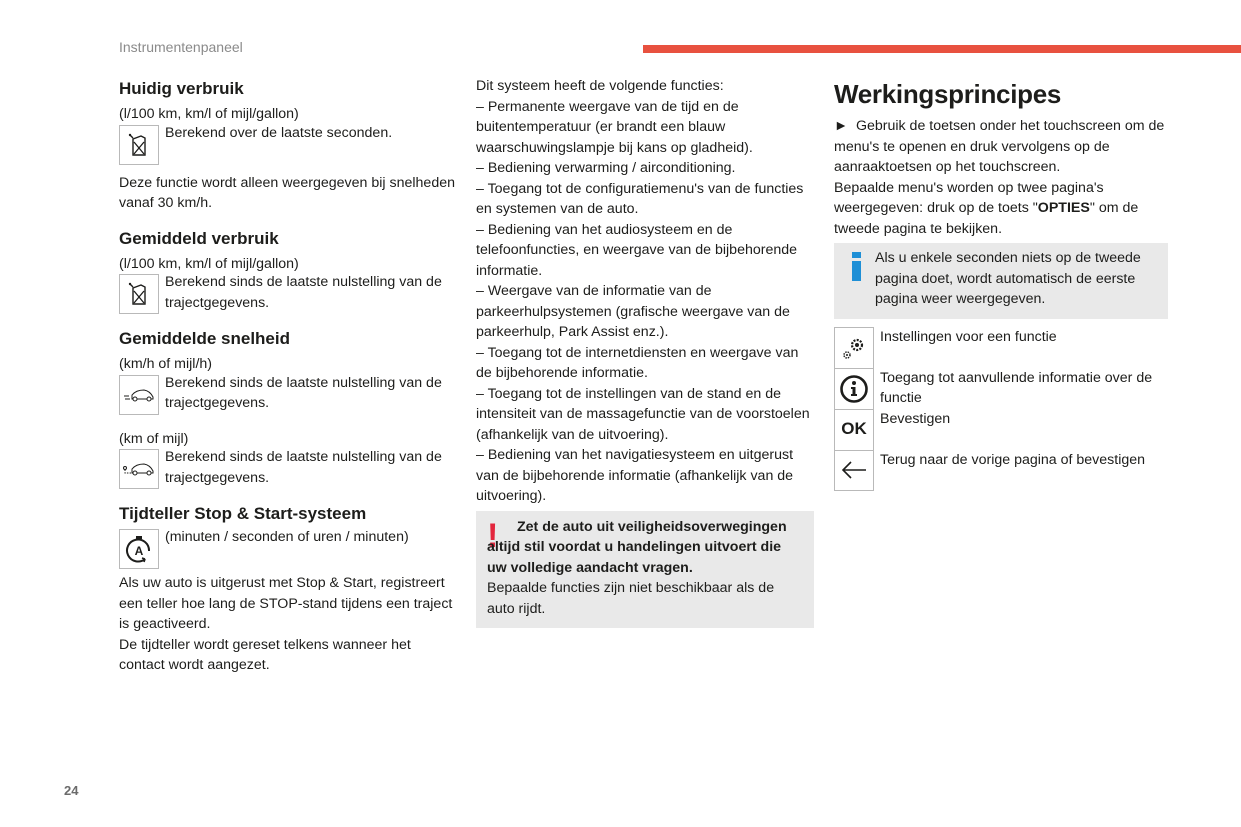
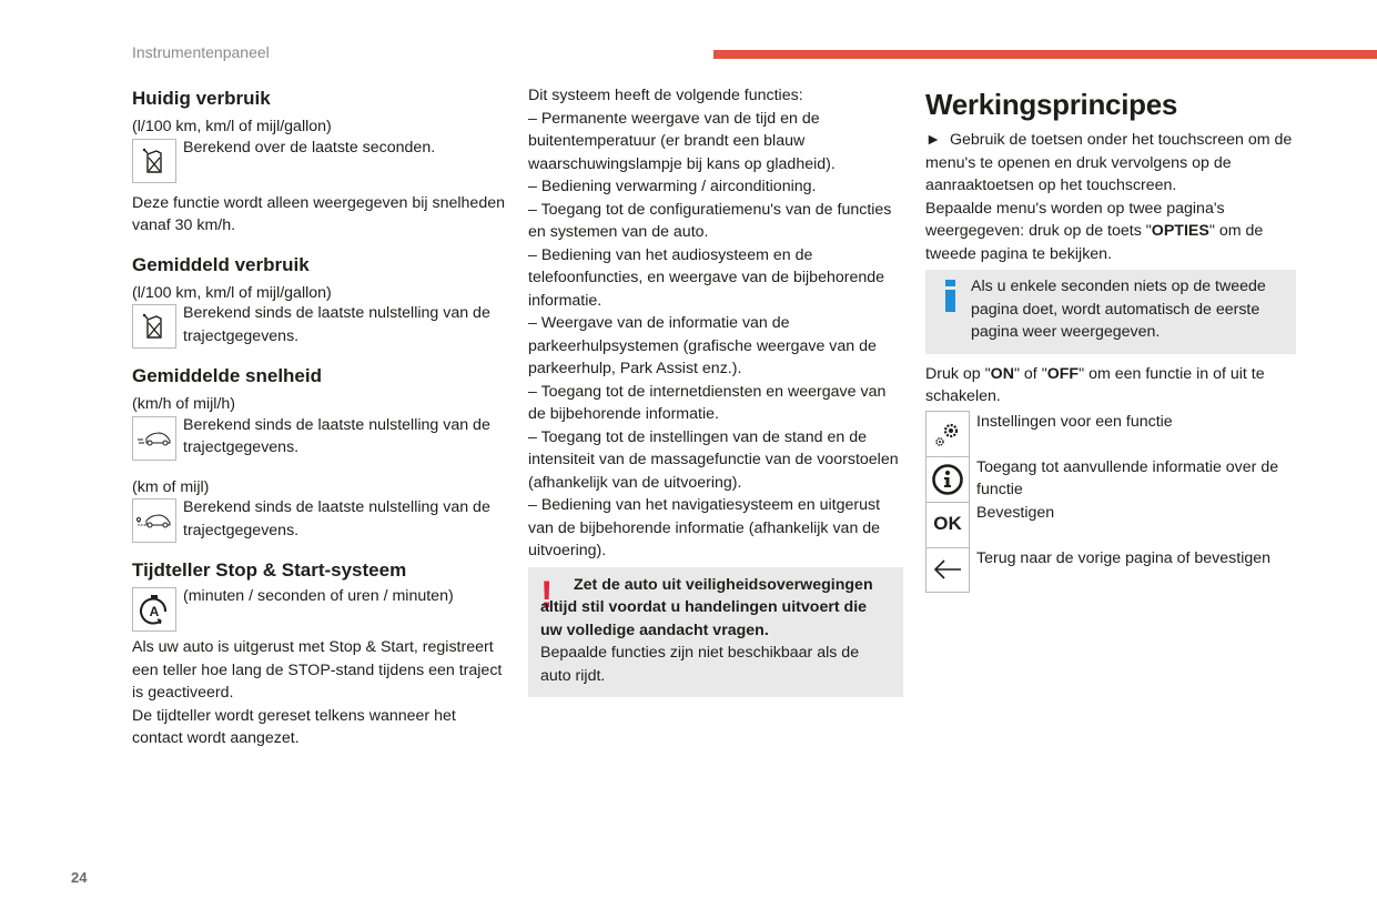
  Instrumentenpaneel
  Huidig verbruik
  (l/100 km, km/l of mijl/gallon)
  Berekend over de laatste seconden.
  Deze functie wordt alleen weergegeven bij snelheden vanaf 30 km/h.
  Gemiddeld verbruik
  (l/100 km, km/l of mijl/gallon)
  Berekend sinds de laatste nulstelling van de trajectgegevens.
  Gemiddelde snelheid
  (km/h of mijl/h)
  Berekend sinds de laatste nulstelling van de trajectgegevens.
  (km of mijl)
  Berekend sinds de laatste nulstelling van de trajectgegevens.
  Tijdteller Stop & Start-systeem
  A
  (minuten / seconden of uren / minuten)
  Als uw auto is uitgerust met Stop & Start, registreert een teller hoe lang de STOP-stand tijdens een traject is geactiveerd.
  De tijdteller wordt gereset telkens wanneer het contact wordt aangezet.
  Dit systeem heeft de volgende functies:
  – Permanente weergave van de tijd en de buitentemperatuur (er brandt een blauw waarschuwingslampje bij kans op gladheid).
  – Bediening verwarming / airconditioning.
  – Toegang tot de configuratiemenu's van de functies en systemen van de auto.
  – Bediening van het audiosysteem en de telefoonfuncties, en weergave van de bijbehorende informatie.
  – Weergave van de informatie van de parkeerhulpsystemen (grafische weergave van de parkeerhulp, Park Assist enz.).
  – Toegang tot de internetdiensten en weergave van de bijbehorende informatie.
  – Toegang tot de instellingen van de stand en de intensiteit van de massagefunctie van de voorstoelen (afhankelijk van de uitvoering).
  – Bediening van het navigatiesysteem en uitgerust van de bijbehorende informatie (afhankelijk van de uitvoering).
  !
  Zet de auto uit veiligheidsoverwegingen altijd stil voordat u handelingen uitvoert die uw volledige aandacht vragen.
  Bepaalde functies zijn niet beschikbaar als de auto rijdt.
  Werkingsprincipes
  ► Gebruik de toetsen onder het touchscreen om de menu's te openen en druk vervolgens op de aanraaktoetsen op het touchscreen.
  Bepaalde menu's worden op twee pagina's weergegeven: druk op de toets "OPTIES" om de tweede pagina te bekijken.
  Als u enkele seconden niets op de tweede pagina doet, wordt automatisch de eerste pagina weer weergegeven.
+ Druk op "ON" of "OFF" om een functie in of uit te schakelen.
  Instellingen voor een functie
  Toegang tot aanvullende informatie over de functie
  OK
  Bevestigen
  Terug naar de vorige pagina of bevestigen
  24
